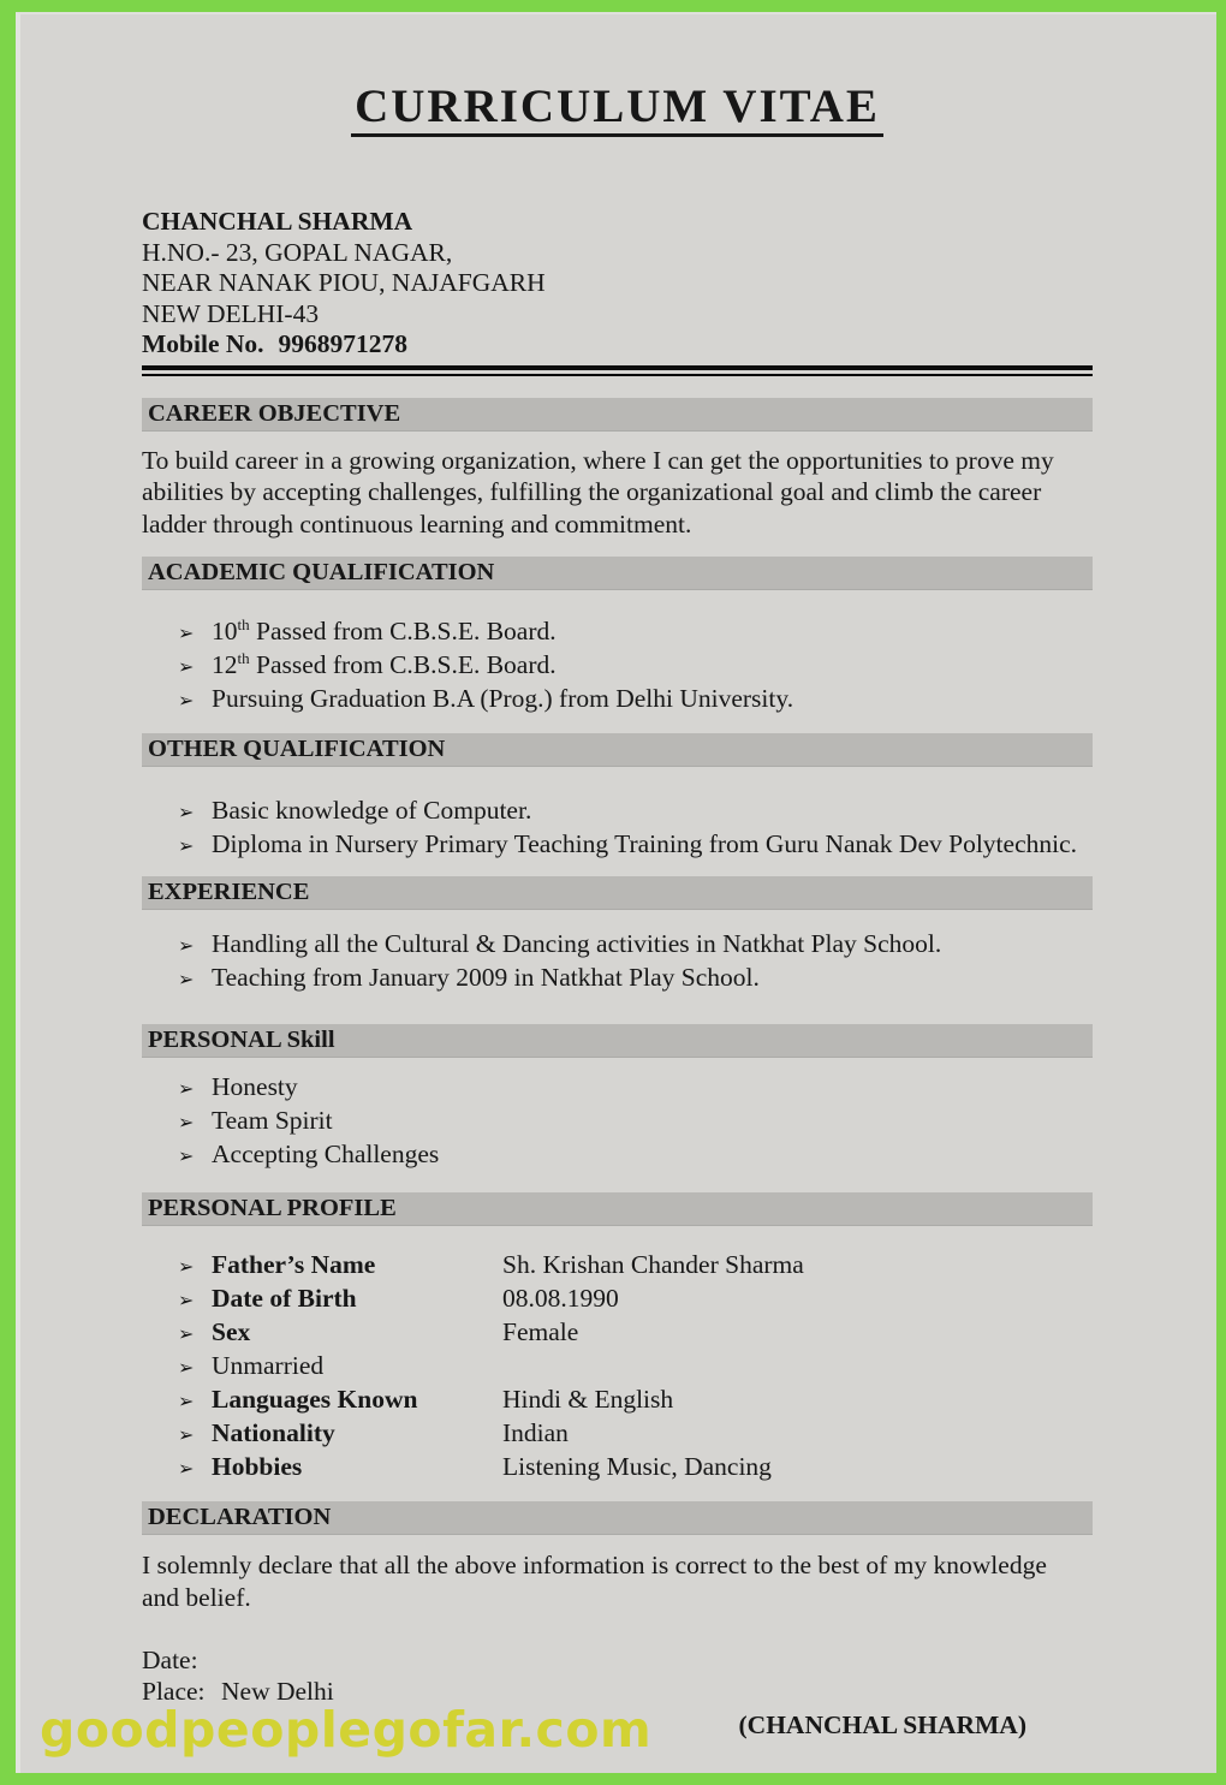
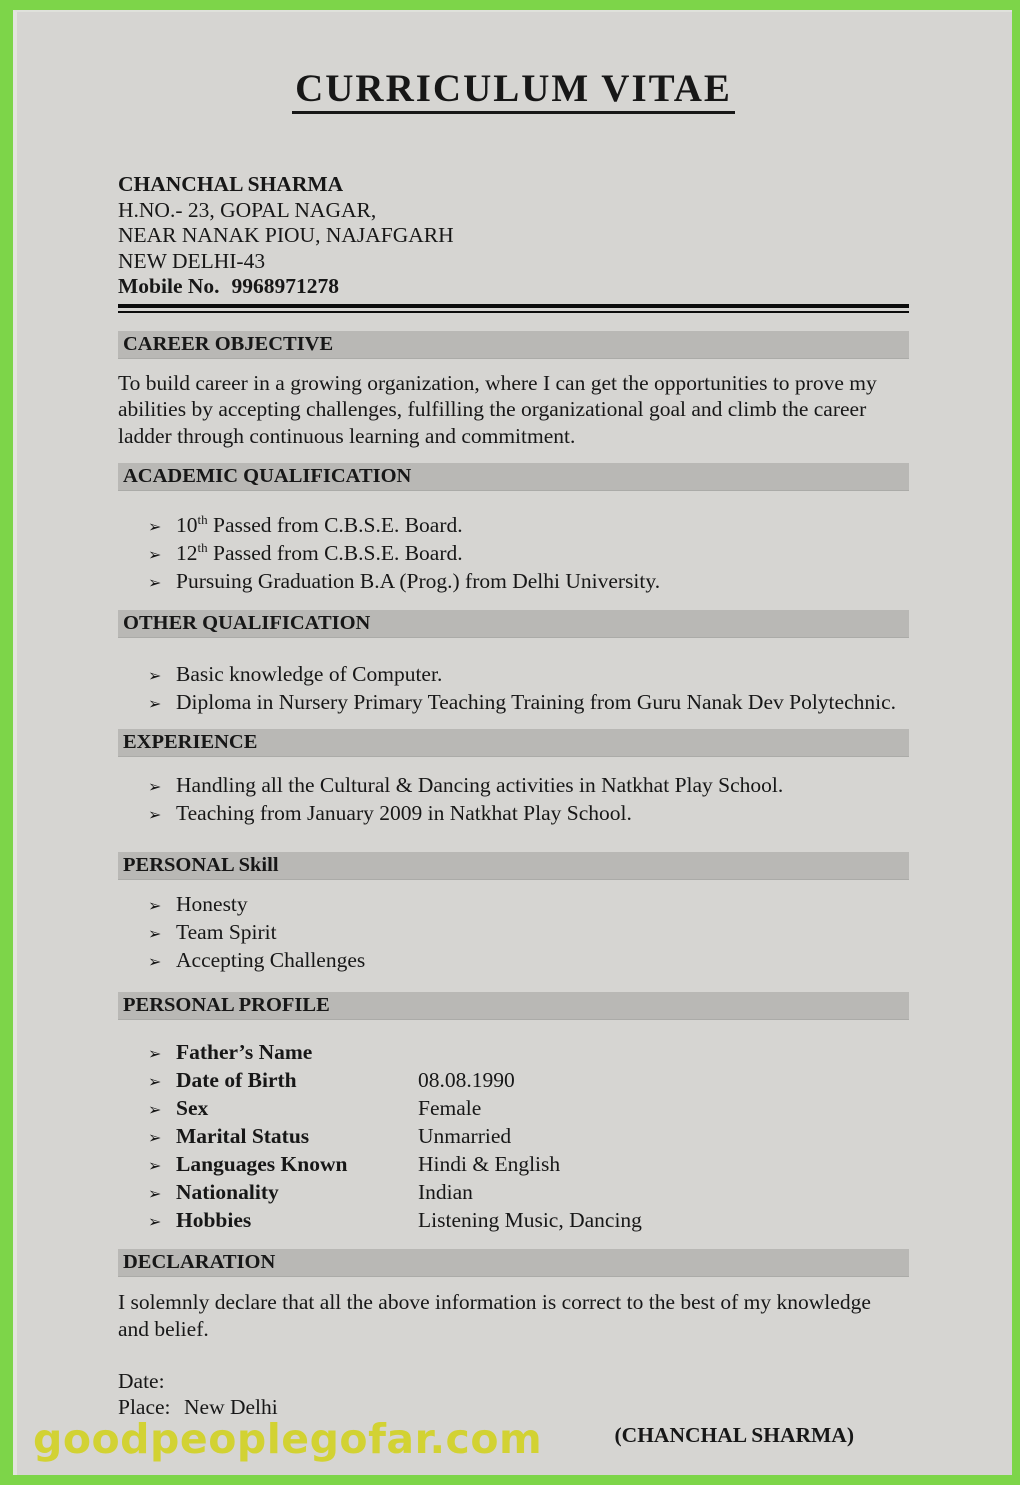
  CURRICULUM VITAE
  CHANCHAL SHARMA
  H.NO.- 23, GOPAL NAGAR,
  NEAR NANAK PIOU, NAJAFGARH
  NEW DELHI-43
  Mobile No. 9968971278
  CAREER OBJECTIVE
  To build career in a growing organization, where I can get the opportunities to prove my abilities by accepting challenges, fulfilling the organizational goal and climb the career ladder through continuous learning and commitment.
  ACADEMIC QUALIFICATION
  ➢
  10th Passed from C.B.S.E. Board.
  ➢
  12th Passed from C.B.S.E. Board.
  ➢
  Pursuing Graduation B.A (Prog.) from Delhi University.
  OTHER QUALIFICATION
  ➢
  Basic knowledge of Computer.
  ➢
  Diploma in Nursery Primary Teaching Training from Guru Nanak Dev Polytechnic.
  EXPERIENCE
  ➢
  Handling all the Cultural & Dancing activities in Natkhat Play School.
  ➢
  Teaching from January 2009 in Natkhat Play School.
  PERSONAL Skill
  ➢
  Honesty
  ➢
  Team Spirit
  ➢
  Accepting Challenges
  PERSONAL PROFILE
  ➢
  Father’s Name
- Sh. Krishan Chander Sharma
  ➢
  Date of Birth
  08.08.1990
  ➢
  Sex
  Female
  ➢
+ Marital Status
  Unmarried
  ➢
  Languages Known
  Hindi & English
  ➢
  Nationality
  Indian
  ➢
  Hobbies
  Listening Music, Dancing
  DECLARATION
  I solemnly declare that all the above information is correct to the best of my knowledge and belief.
  Date:
  Place: New Delhi
  (CHANCHAL SHARMA)
  goodpeoplegofar.com
